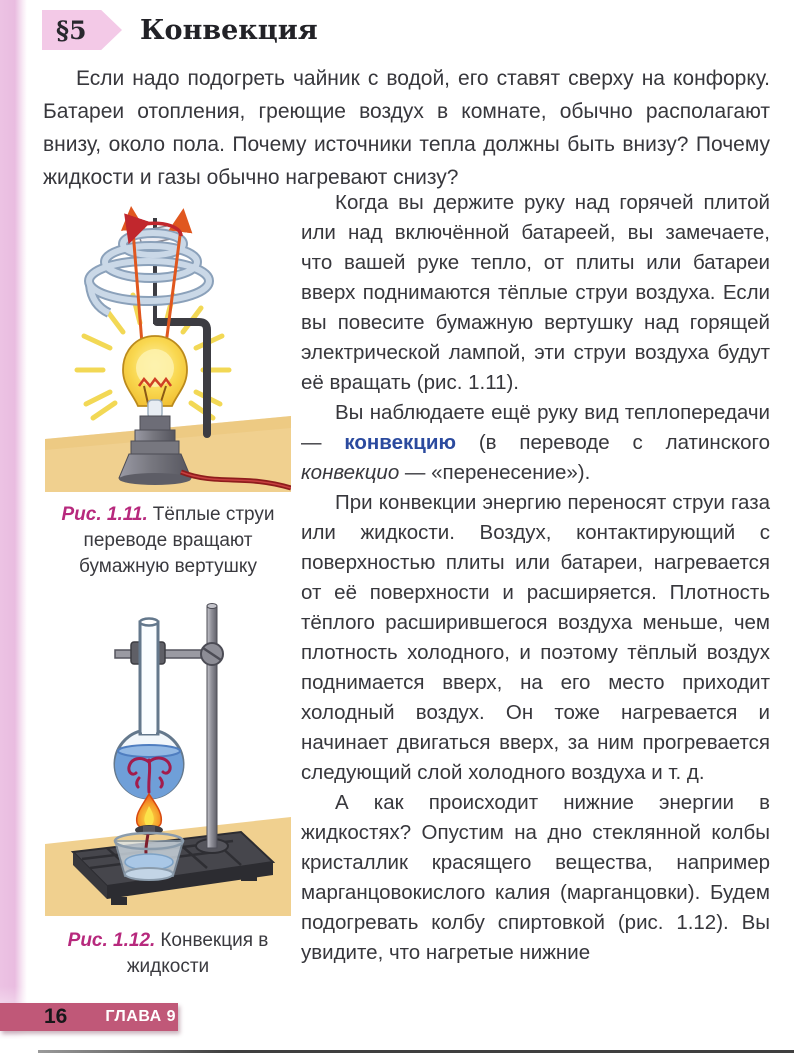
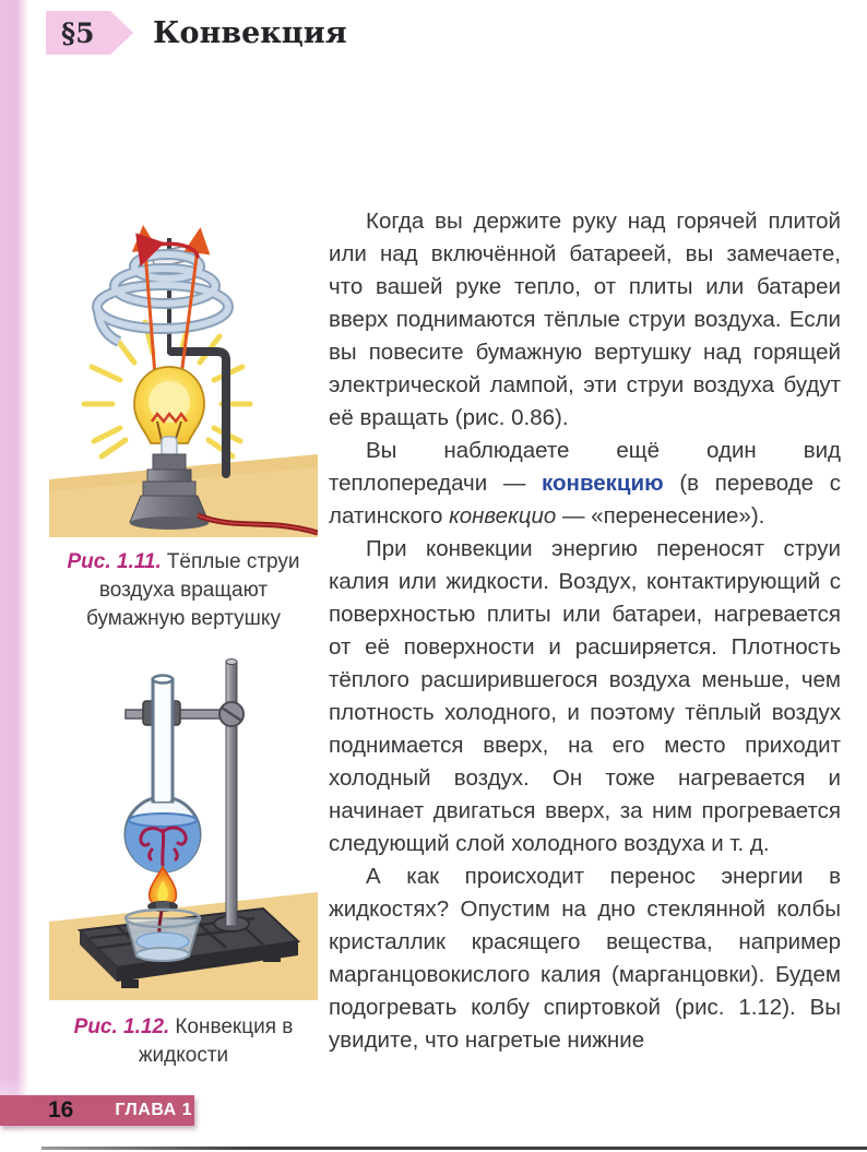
  §5
  Конвекция
- Если надо подогреть чайник с водой, его ставят сверху на конфорку. Батареи отопления, греющие воздух в комнате, обычно располагают внизу, около пола. Почему источники тепла должны быть внизу? Почему жидкости и газы обычно нагревают снизу?
- Рис. 1.11. Тёплые струи переводе вращают бумажную вертушку
+ Рис. 1.11. Тёплые струи воздуха вращают бумажную вертушку
  Рис. 1.12. Конвекция в жидкости
- Когда вы держите руку над горячей плитой или над включённой батареей, вы замечаете, что вашей руке тепло, от плиты или батареи вверх поднимаются тёплые струи воздуха. Если вы повесите бумажную вертушку над горящей электрической лампой, эти струи воздуха будут её вращать (рис. 1.11).
+ Когда вы держите руку над горячей плитой или над включённой батареей, вы замечаете, что вашей руке тепло, от плиты или батареи вверх поднимаются тёплые струи воздуха. Если вы повесите бумажную вертушку над горящей электрической лампой, эти струи воздуха будут её вращать (рис. 0.86).
- Вы наблюдаете ещё руку вид теплопередачи — конвекцию (в переводе с латинского конвекцио — «перенесение»).
+ Вы наблюдаете ещё один вид теплопередачи — конвекцию (в переводе с латинского конвекцио — «перенесение»).
- При конвекции энергию переносят струи газа или жидкости. Воздух, контактирующий с поверхностью плиты или батареи, нагревается от её поверхности и расширяется. Плотность тёплого расширившегося воздуха меньше, чем плотность холодного, и поэтому тёплый воздух поднимается вверх, на его место приходит холодный воздух. Он тоже нагревается и начинает двигаться вверх, за ним прогревается следующий слой холодного воздуха и т. д.
+ При конвекции энергию переносят струи калия или жидкости. Воздух, контактирующий с поверхностью плиты или батареи, нагревается от её поверхности и расширяется. Плотность тёплого расширившегося воздуха меньше, чем плотность холодного, и поэтому тёплый воздух поднимается вверх, на его место приходит холодный воздух. Он тоже нагревается и начинает двигаться вверх, за ним прогревается следующий слой холодного воздуха и т. д.
- А как происходит нижние энергии в жидкостях? Опустим на дно стеклянной колбы кристаллик красящего вещества, например марганцовокислого калия (марганцовки). Будем подогревать колбу спиртовкой (рис. 1.12). Вы увидите, что нагретые нижние
+ А как происходит перенос энергии в жидкостях? Опустим на дно стеклянной колбы кристаллик красящего вещества, например марганцовокислого калия (марганцовки). Будем подогревать колбу спиртовкой (рис. 1.12). Вы увидите, что нагретые нижние
  16
- ГЛАВА 9
+ ГЛАВА 1
